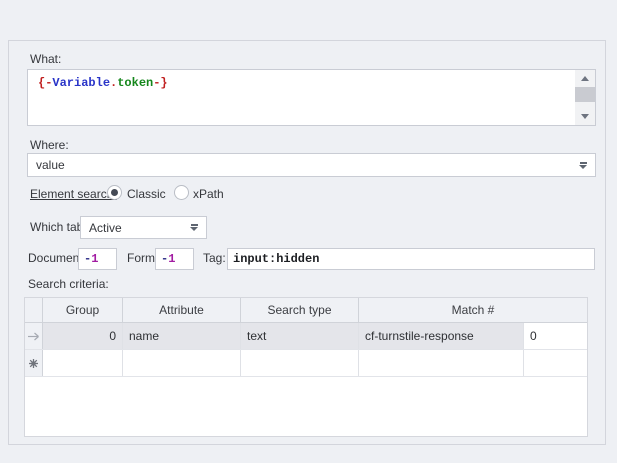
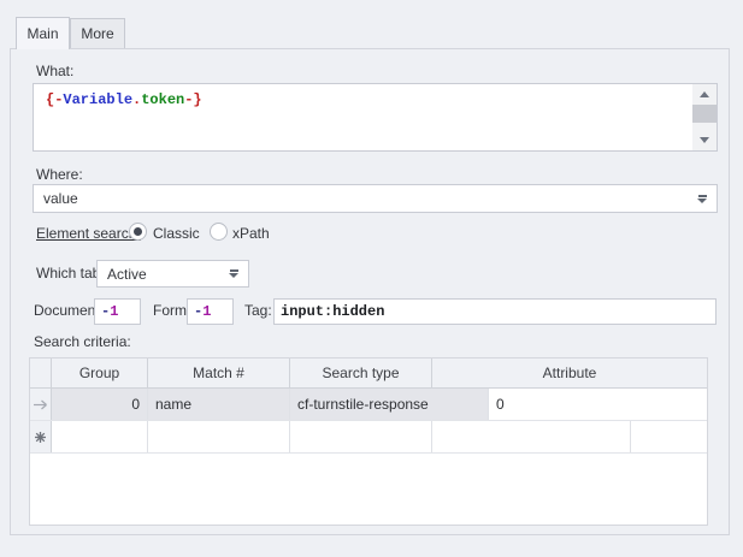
+ Main
+ More
  What:
  {-Variable.token-}
  Where:
  value
  Element searc
  Classic
  xPath
  Which ta
  Active
  Documen
  -1
  Form
  -1
  Tag:
  input:hidden
  Search criteria:
  Group
- Attribute
+ Match #
  Search type
- Match #
+ Attribute
  0
  name
- text
  cf-turnstile-response
  0
